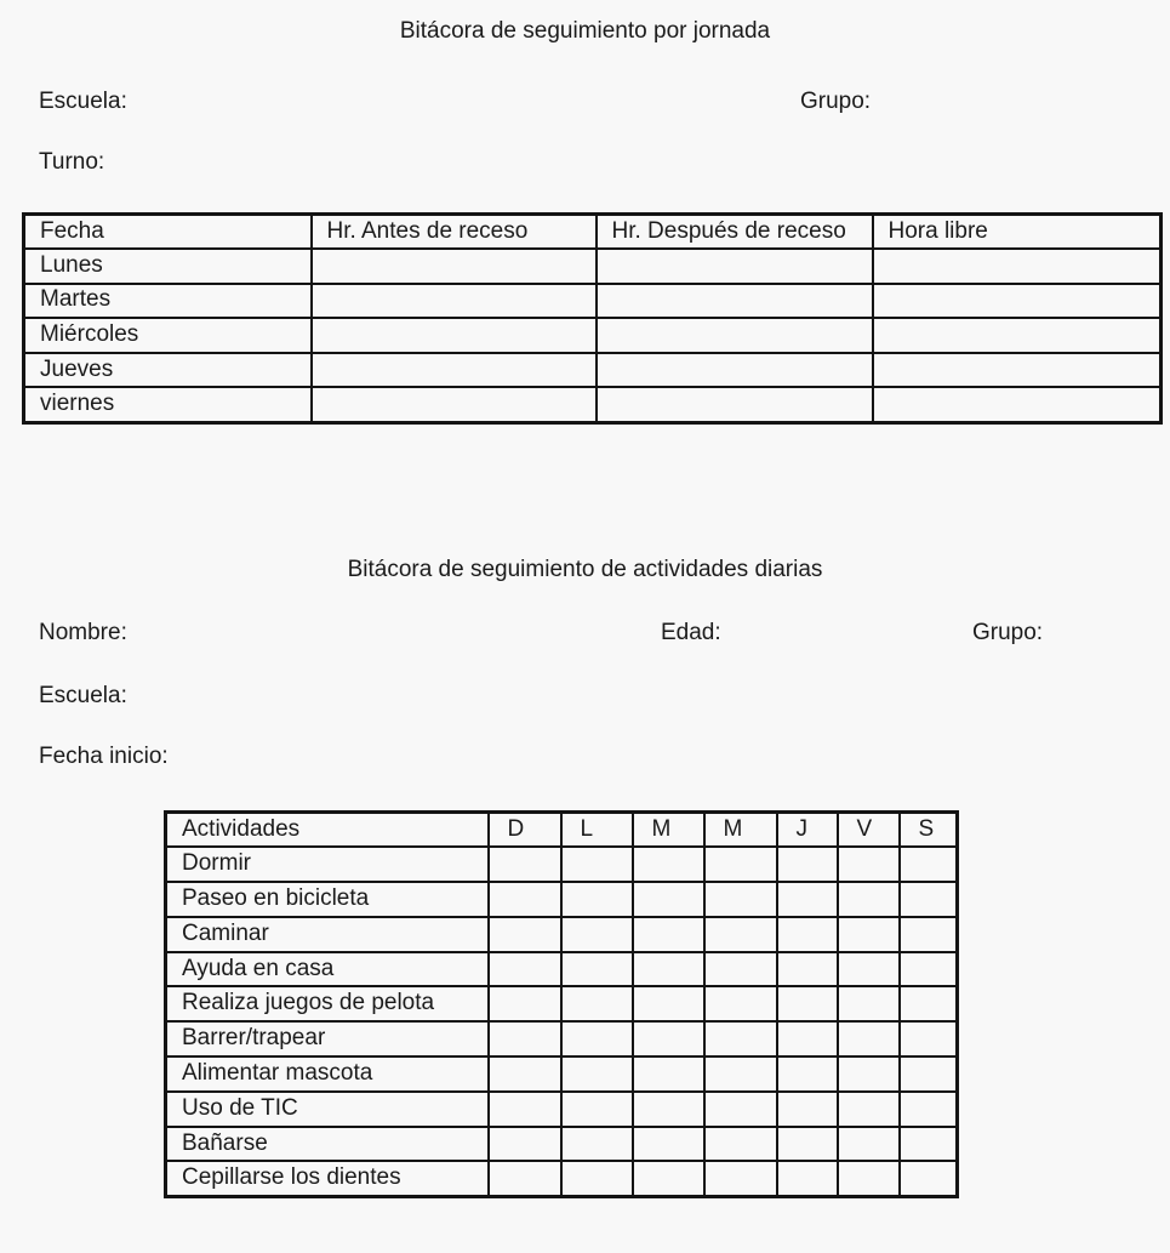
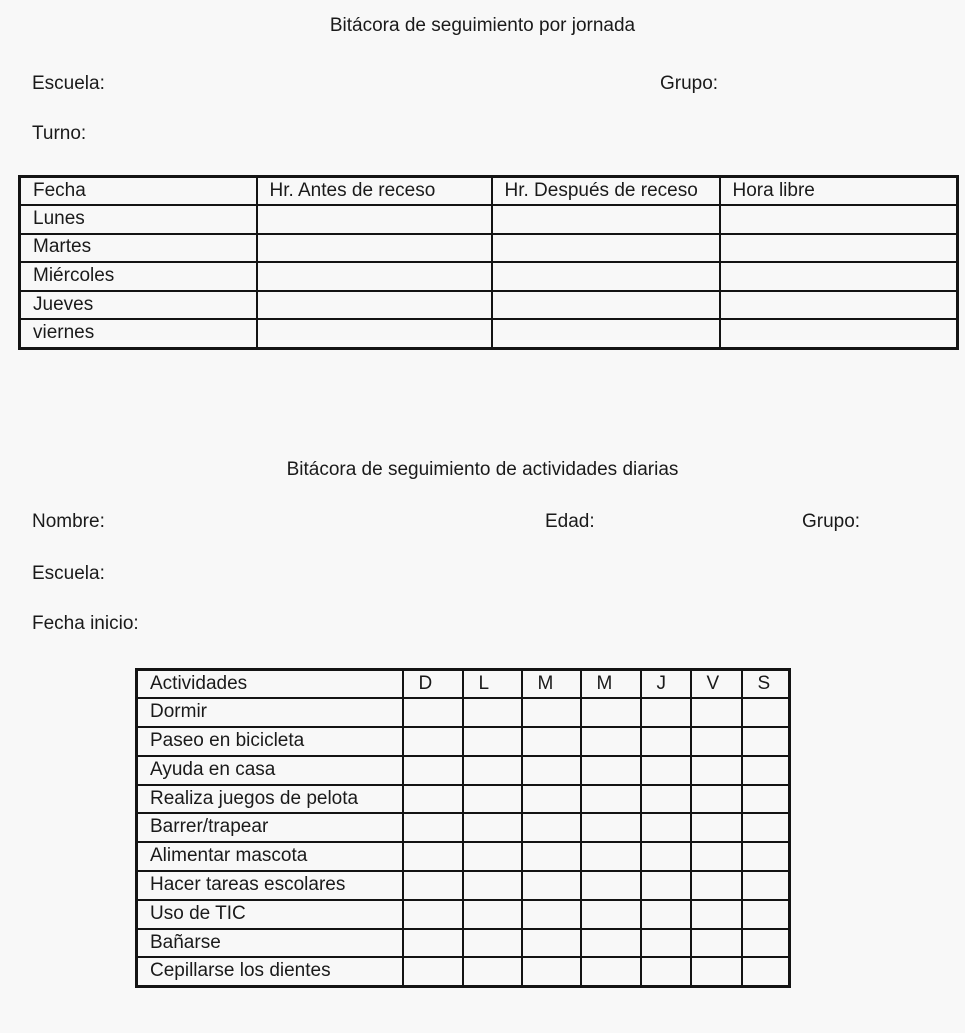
  Bitácora de seguimiento por jornada
  Escuela:
  Grupo:
  Turno:
  Fecha	Hr. Antes de receso	Hr. Después de receso	Hora libre
  Lunes
  Martes
  Miércoles
  Jueves
  viernes
  Bitácora de seguimiento de actividades diarias
  Nombre:
  Edad:
  Grupo:
  Escuela:
  Fecha inicio:
  Actividades	D	L	M	M	J	V	S
  Dormir
  Paseo en bicicleta
- Caminar
  Ayuda en casa
  Realiza juegos de pelota
  Barrer/trapear
  Alimentar mascota
+ Hacer tareas escolares
  Uso de TIC
  Bañarse
  Cepillarse los dientes
